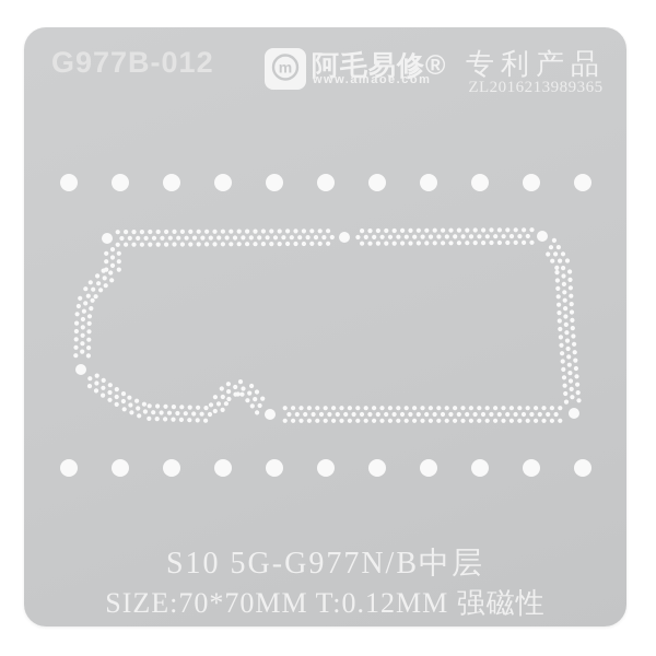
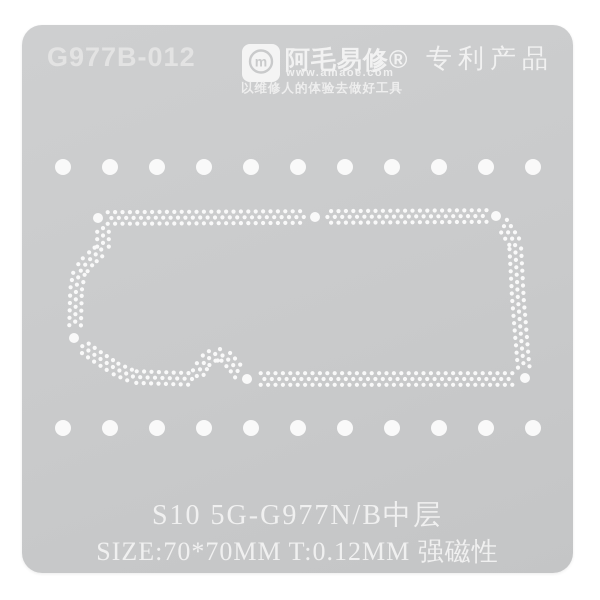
  m
  阿毛易修®
  www.amaoe.com
+ 以维修人的体验去做好工具
  专利产品
- ZL2016213989365
  S10 5G-G977N/B中层
  SIZE:70*70MM T:0.12MM 强磁性
